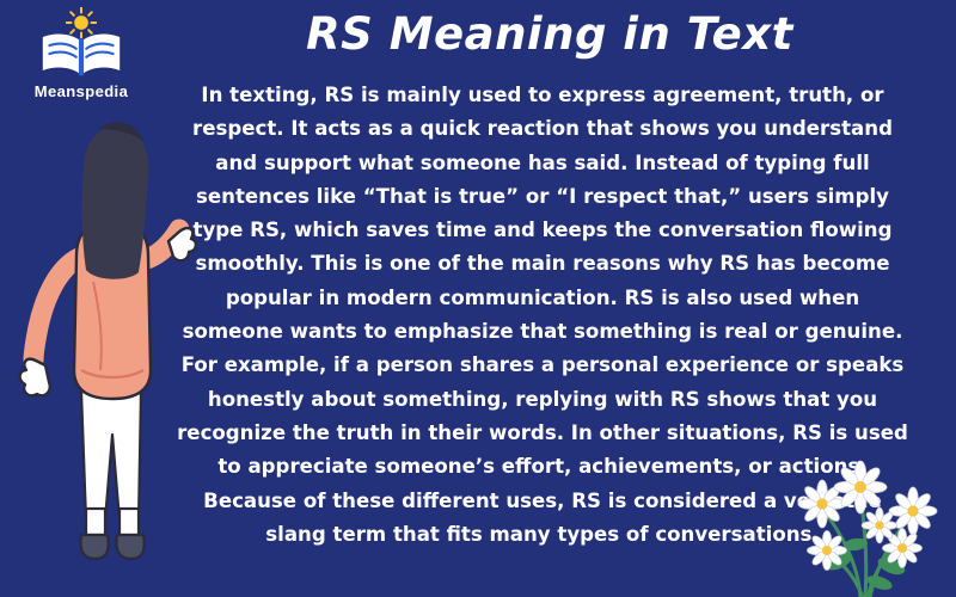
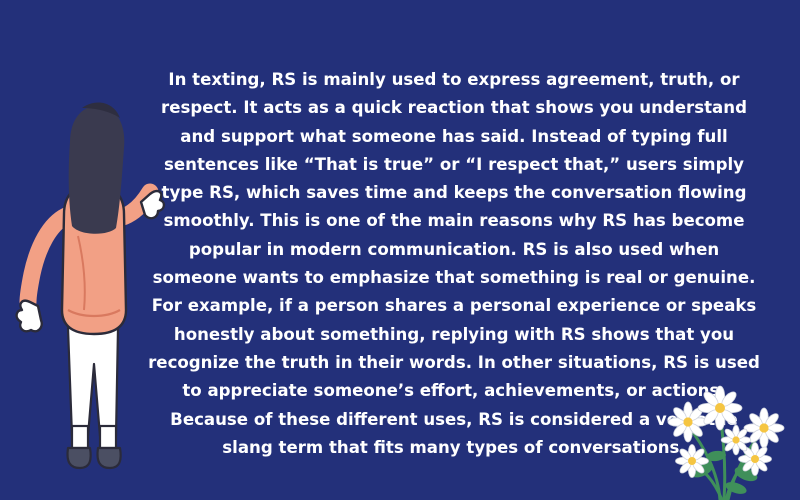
- Meanspedia
- RS Meaning in Text
  In texting, RS is mainly used to express agreement, truth, or respect. It acts as a quick reaction that shows you understand and support what someone has said. Instead of typing full sentences like “That is true” or “I respect that,” users simply type RS, which saves time and keeps the conversation flowing smoothly. This is one of the main reasons why RS has become popular in modern communication. RS is also used when someone wants to emphasize that something is real or genuine. For example, if a person shares a personal experience or speaks honestly about something, replying with RS shows that you recognize the truth in their words. In other situations, RS is used to appreciate someone’s effort, achievements, or actions Because of these different uses, RS is considered a v slang term that fits many types of conversations.
